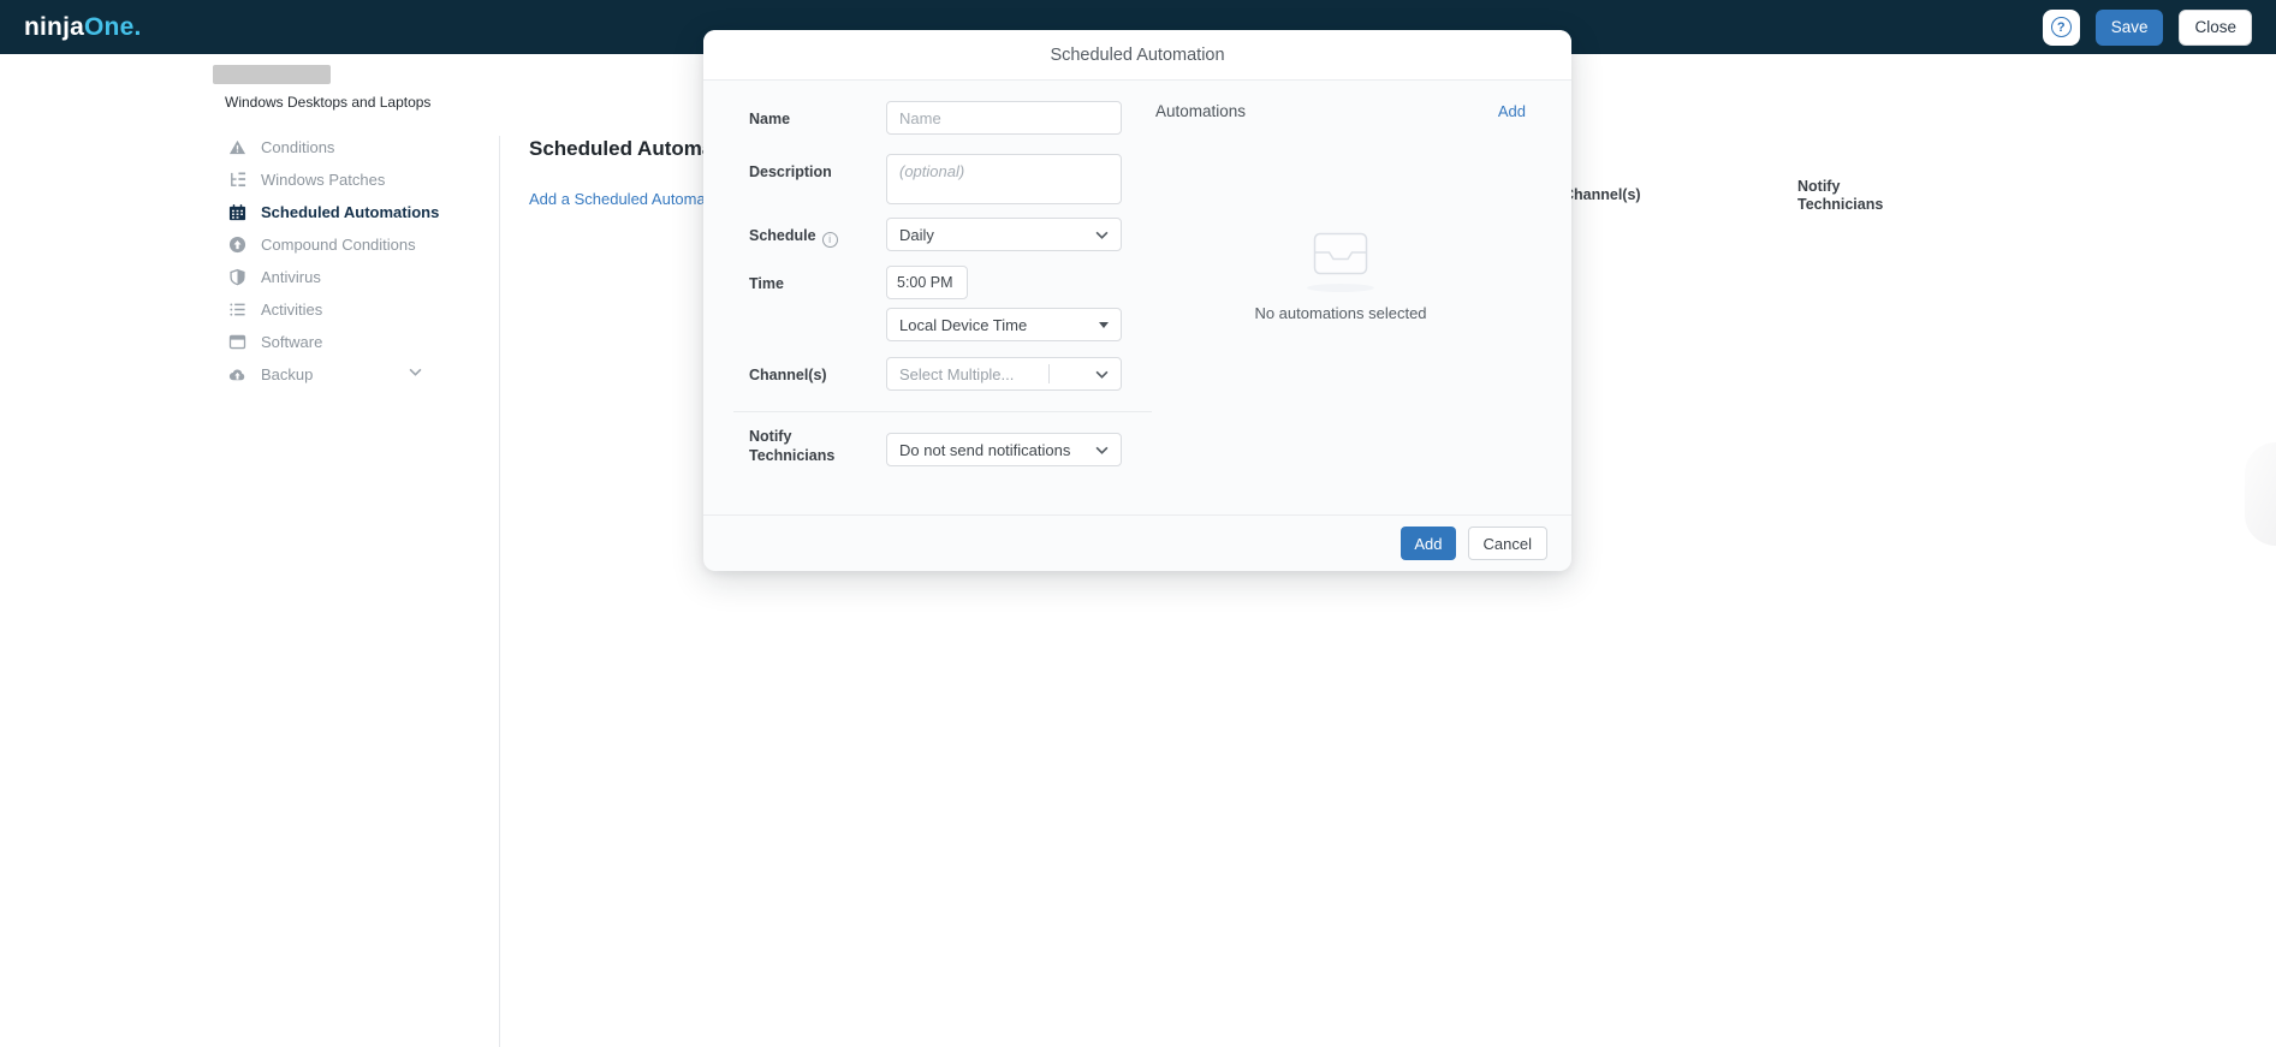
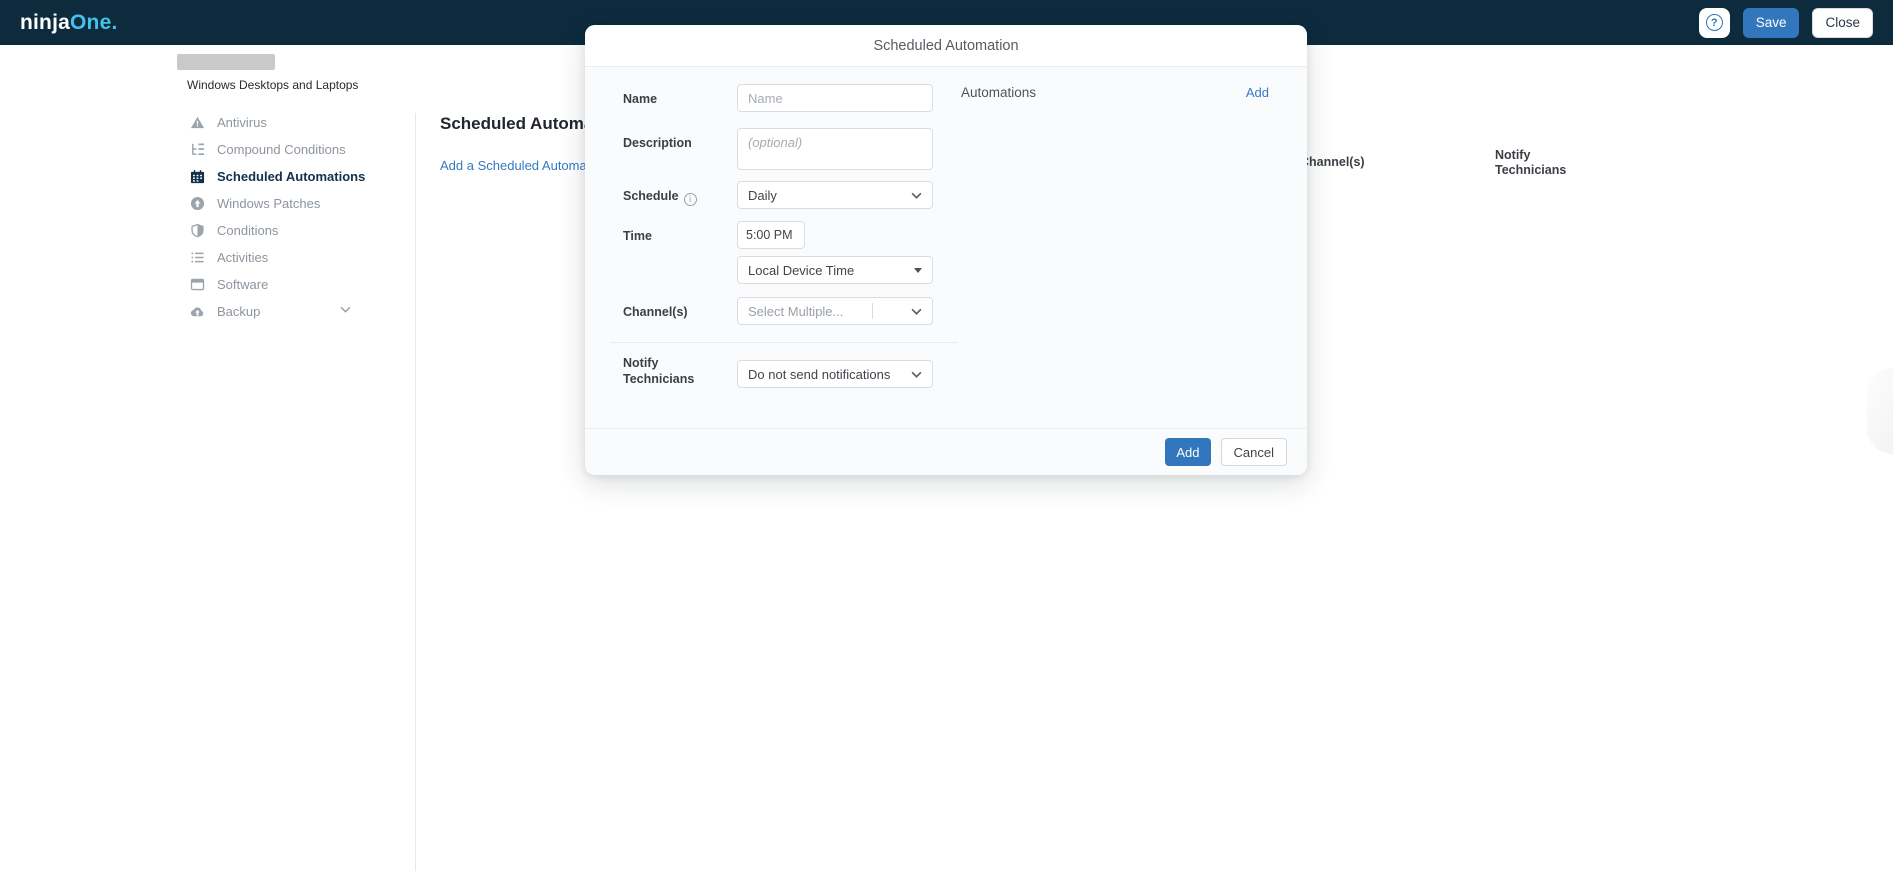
  ninjaOne.
  Save
  Close
  Windows Desktops and Laptops
- Conditions
+ Antivirus
- Windows Patches
+ Compound Conditions
  Scheduled Automations
- Compound Conditions
+ Windows Patches
- Antivirus
+ Conditions
  Activities
  Software
  Backup
  Scheduled Autom
  Add a Scheduled Automa
  hannel(s)
  Notify Technicians
  Scheduled Automation
  Name
  Name
  Description
  (optional)
  Schedule
  Daily
  Time
  5:00 PM
  Local Device Time
  Channel(s)
  Select Multiple...
  Notify Technicians
  Do not send notifications
  Automations
  Add
- No automations selected
  Add
  Cancel
